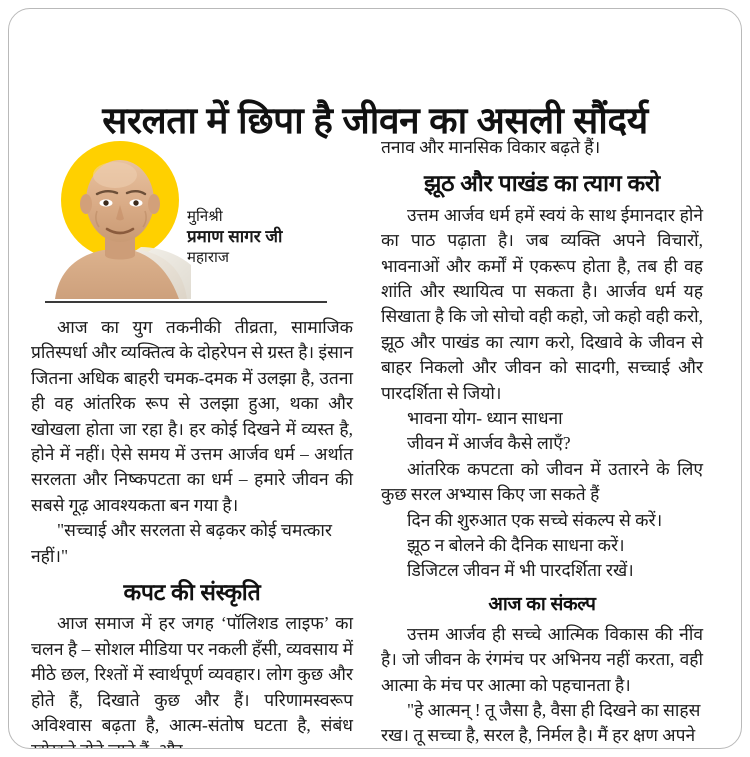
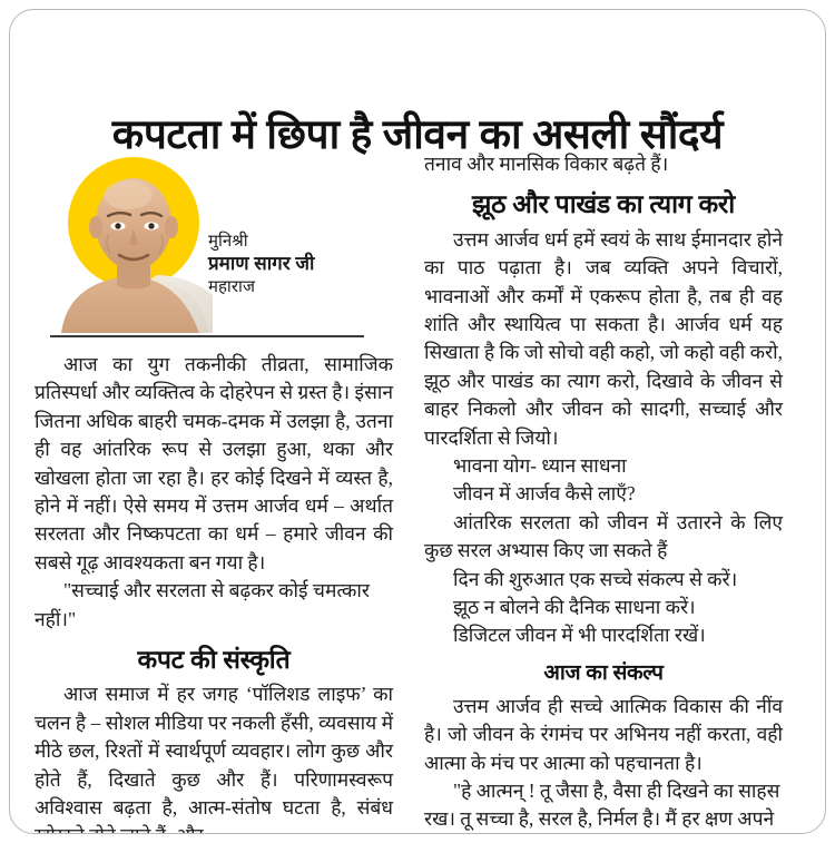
- सरलता में छिपा है जीवन का असली सौंदर्य
+ कपटता में छिपा है जीवन का असली सौंदर्य
  मुनिश्री
  प्रमाण सागर जी
  महाराज
  आज का युग तकनीकी तीव्रता, सामाजिक प्रतिस्पर्धा और व्यक्तित्व के दोहरेपन से ग्रस्त है। इंसान जितना अधिक बाहरी चमक-दमक में उलझा है, उतना ही वह आंतरिक रूप से उलझा हुआ, थका और खोखला होता जा रहा है। हर कोई दिखने में व्यस्त है, होने में नहीं। ऐसे समय में उत्तम आर्जव धर्म – अर्थात सरलता और निष्कपटता का धर्म – हमारे जीवन की सबसे गूढ़ आवश्यकता बन गया है।
  "सच्चाई और सरलता से बढ़कर कोई चमत्कार नहीं।"
  कपट की संस्कृति
  आज समाज में हर जगह ‘पॉलिशड लाइफ’ का चलन है – सोशल मीडिया पर नकली हँसी, व्यवसाय में मीठे छल, रिश्तों में स्वार्थपूर्ण व्यवहार। लोग कुछ और होते हैं, दिखाते कुछ और हैं। परिणामस्वरूप अविश्वास बढ़ता है, आत्म-संतोष घटता है, संबंध
  तनाव और मानसिक विकार बढ़ते हैं।
  झूठ और पाखंड का त्याग करो
  उत्तम आर्जव धर्म हमें स्वयं के साथ ईमानदार होने का पाठ पढ़ाता है। जब व्यक्ति अपने विचारों, भावनाओं और कर्मों में एकरूप होता है, तब ही वह शांति और स्थायित्व पा सकता है। आर्जव धर्म यह सिखाता है कि जो सोचो वही कहो, जो कहो वही करो, झूठ और पाखंड का त्याग करो, दिखावे के जीवन से बाहर निकलो और जीवन को सादगी, सच्चाई और पारदर्शिता से जियो।
  भावना योग- ध्यान साधना
  जीवन में आर्जव कैसे लाएँ?
- आंतरिक कपटता को जीवन में उतारने के लिए कुछ सरल अभ्यास किए जा सकते हैं
+ आंतरिक सरलता को जीवन में उतारने के लिए कुछ सरल अभ्यास किए जा सकते हैं
  दिन की शुरुआत एक सच्चे संकल्प से करें।
  झूठ न बोलने की दैनिक साधना करें।
  डिजिटल जीवन में भी पारदर्शिता रखें।
  आज का संकल्प
  उत्तम आर्जव ही सच्चे आत्मिक विकास की नींव है। जो जीवन के रंगमंच पर अभिनय नहीं करता, वही आत्मा के मंच पर आत्मा को पहचानता है।
